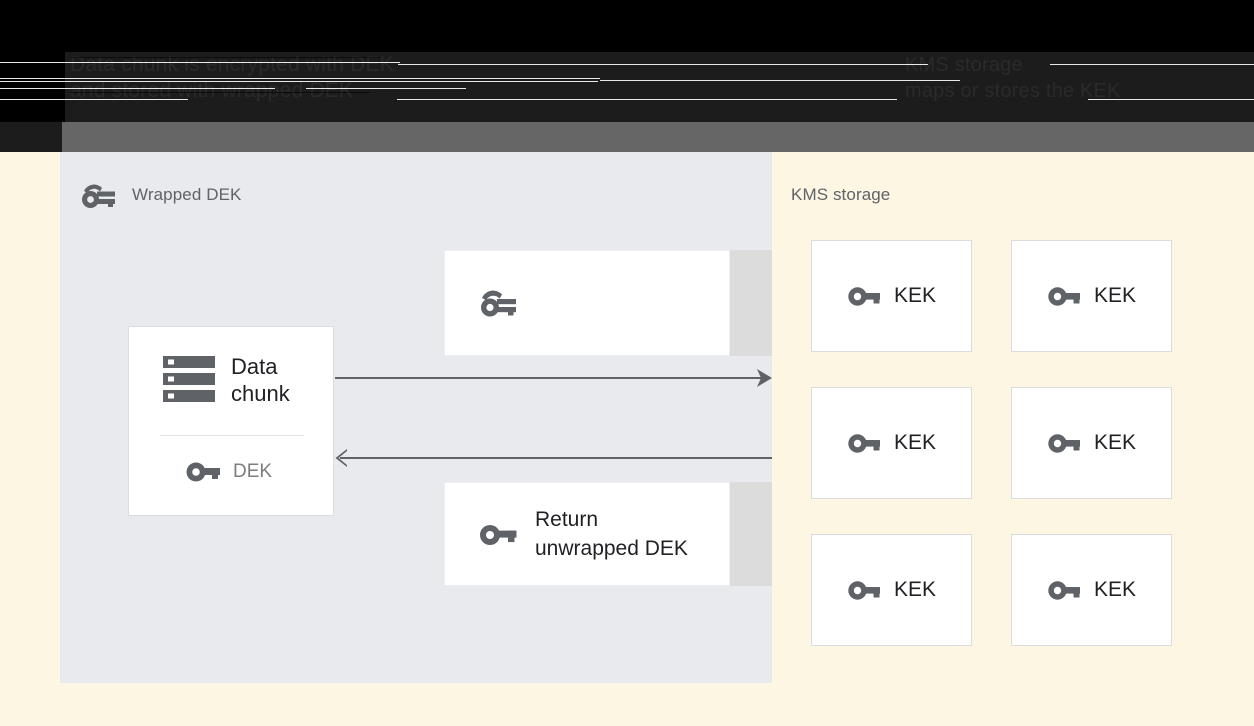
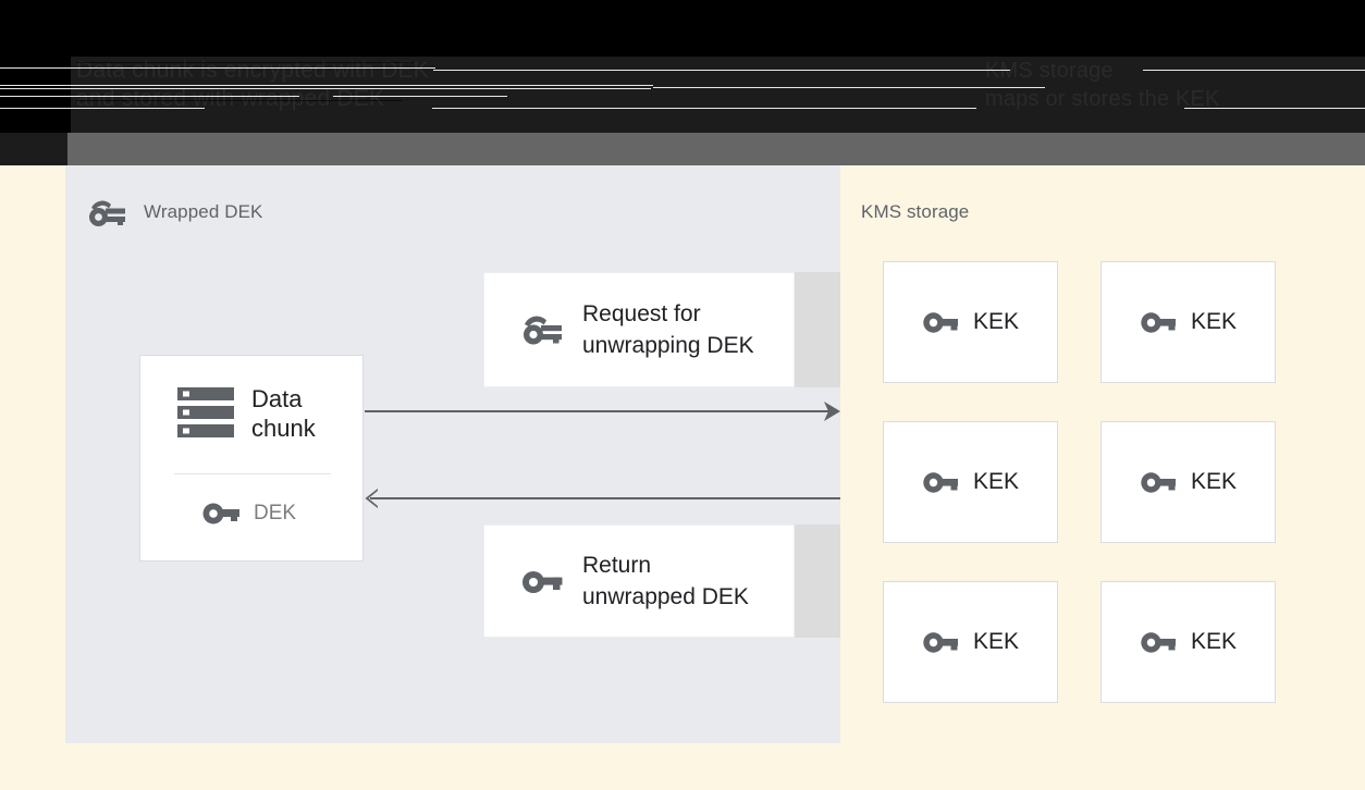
  Data chunk is encrypted with DEK
  and stored with wrapped DEK
  KMS storage
  maps or stores the KEK
  Wrapped DEK
  Data
  chunk
  DEK
+ Request for
+ unwrapping DEK
  Return
  unwrapped DEK
  KMS storage
  KEK
  KEK
  KEK
  KEK
  KEK
  KEK
